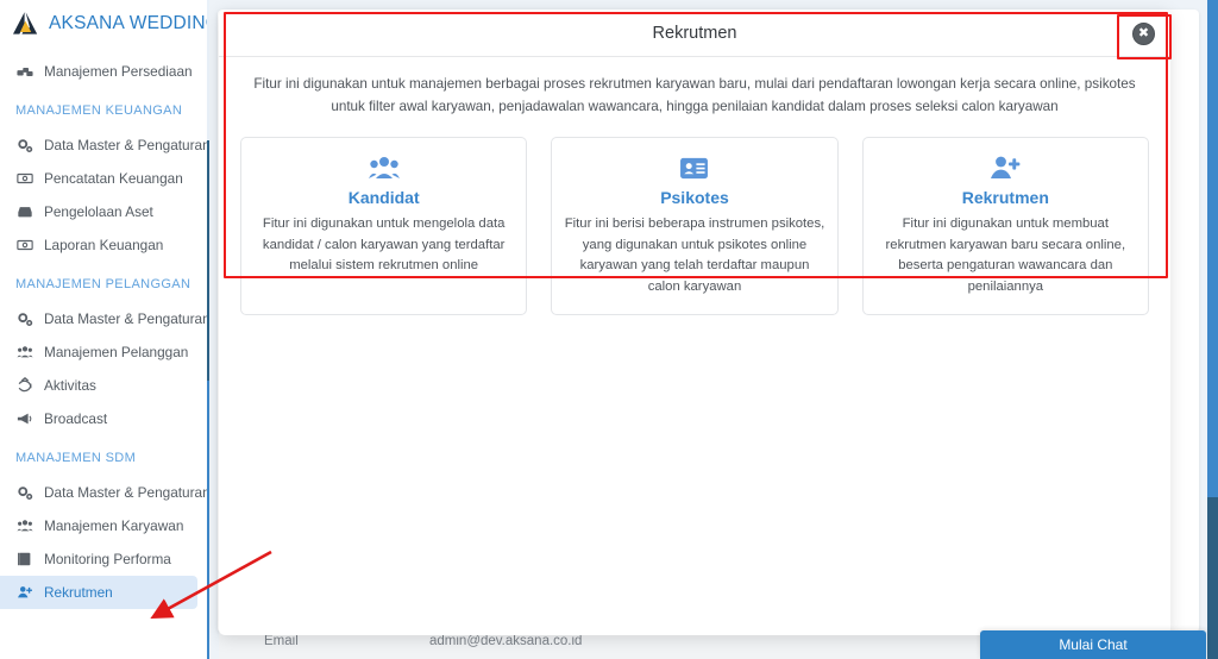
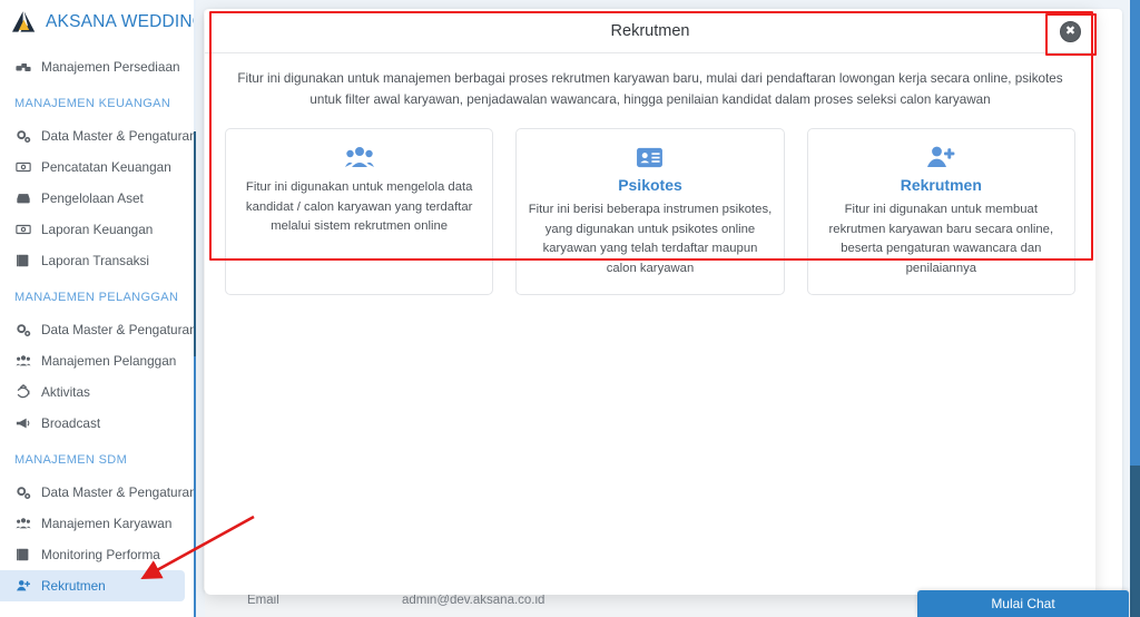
  AKSANA WEDDIN
  Manajemen Persediaan
  MANAJEMEN KEUANGAN
  Data Master & Pengatura
  Pencatatan Keuangan
  Pengelolaan Aset
  Laporan Keuangan
+ Laporan Transaksi
  MANAJEMEN PELANGGAN
  Data Master & Pengatura
  Manajemen Pelanggan
  Aktivitas
  Broadcast
  MANAJEMEN SDM
  Data Master & Pengatura
  Manajemen Karyawan
  Monitoring Performa
  Rekrutmen
  Email
  admin@dev.aksana.co.id
  Rekrutmen
  ✖
  Fitur ini digunakan untuk manajemen berbagai proses rekrutmen karyawan baru, mulai dari pendaftaran lowongan kerja secara online, psikotes untuk filter awal karyawan, penjadawalan wawancara, hingga penilaian kandidat dalam proses seleksi calon karyawan
- Kandidat
  Fitur ini digunakan untuk mengelola data kandidat / calon karyawan yang terdaftar melalui sistem rekrutmen online
  Psikotes
  Fitur ini berisi beberapa instrumen psikotes, yang digunakan untuk psikotes online karyawan yang telah terdaftar maupun calon karyawan
  Rekrutmen
  Fitur ini digunakan untuk membuat rekrutmen karyawan baru secara online, beserta pengaturan wawancara dan penilaiannya
  Mulai Chat
